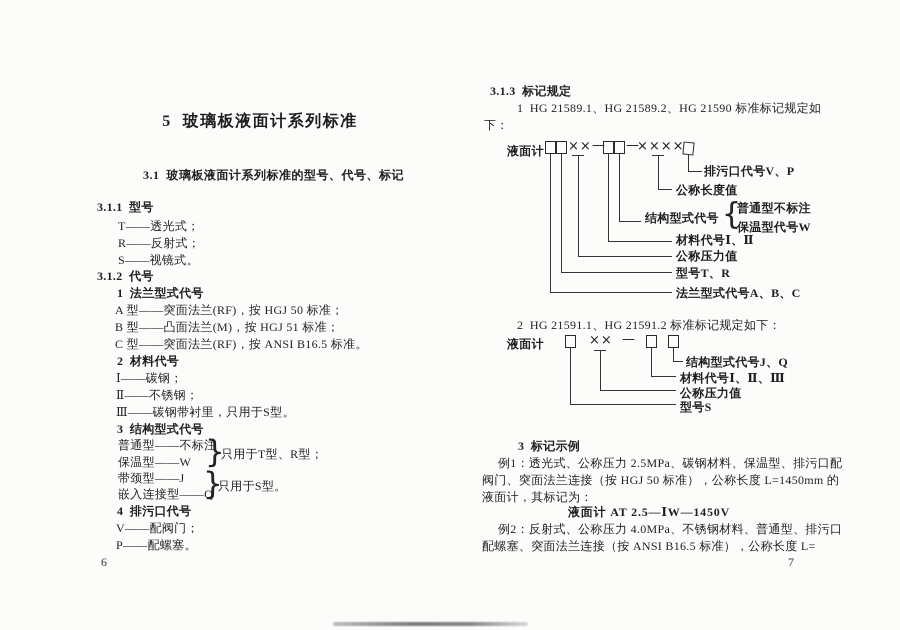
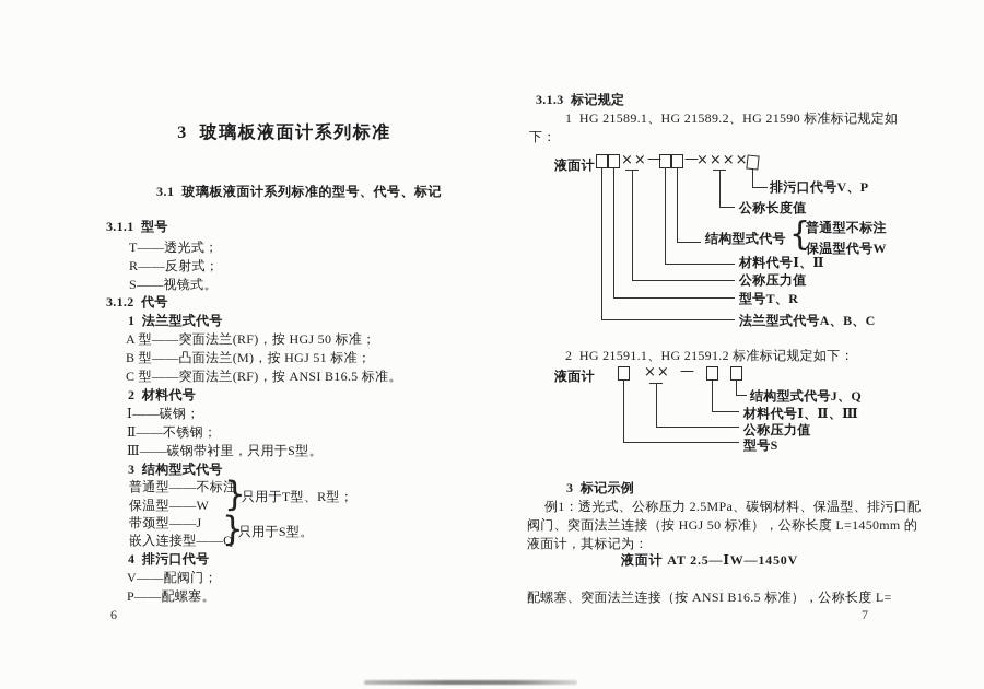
- 5 玻璃板液面计系列标准
+ 3 玻璃板液面计系列标准
  3.1 玻璃板液面计系列标准的型号、代号、标记
  3.1.1 型号
  T——透光式；
  R——反射式；
  S——视镜式。
  3.1.2 代号
  1 法兰型式代号
  A 型——突面法兰(RF)，按 HGJ 50 标准；
  B 型——凸面法兰(M)，按 HGJ 51 标准；
  C 型——突面法兰(RF)，按 ANSI B16.5 标准。
  2 材料代号
  Ⅰ——碳钢；
  Ⅱ——不锈钢；
  Ⅲ——碳钢带衬里，只用于S型。
  3 结构型式代号
  普通型——不标注
  保温型——W
  }
  只用于T型、R型；
  带颈型——J
  嵌入连接型——Q
  }
  只用于S型。
  4 排污口代号
  V——配阀门；
  P——配螺塞。
  6
  3.1.3 标记规定
  1 HG 21589.1、HG 21589.2、HG 21590 标准标记规定如
  下：
  液面计
  ××
  —
  —
  ××××
  排污口代号V、P
  公称长度值
  结构型式代号
  {
  普通型不标注
  保温型代号W
  材料代号Ⅰ、Ⅱ
  公称压力值
  型号T、R
  法兰型式代号A、B、C
  2 HG 21591.1、HG 21591.2 标准标记规定如下：
  液面计
  ××
  —
  结构型式代号J、Q
  材料代号Ⅰ、Ⅱ、Ⅲ
  公称压力值
  型号S
  3 标记示例
  例1：透光式、公称压力 2.5MPa、碳钢材料、保温型、排污口配
  阀门、突面法兰连接（按 HGJ 50 标准），公称长度 L=1450mm 的
  液面计，其标记为：
  液面计 AT 2.5—ⅠW—1450V
- 例2：反射式、公称压力 4.0MPa、不锈钢材料、普通型、排污口
  配螺塞、突面法兰连接（按 ANSI B16.5 标准），公称长度 L=
  7
